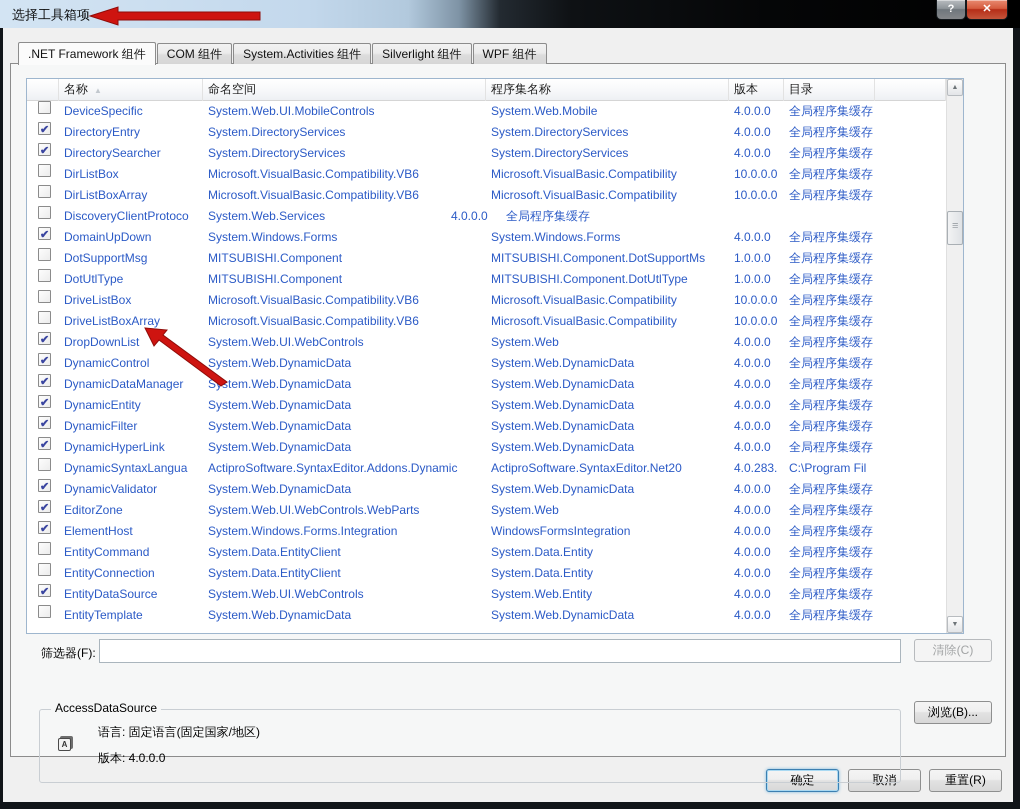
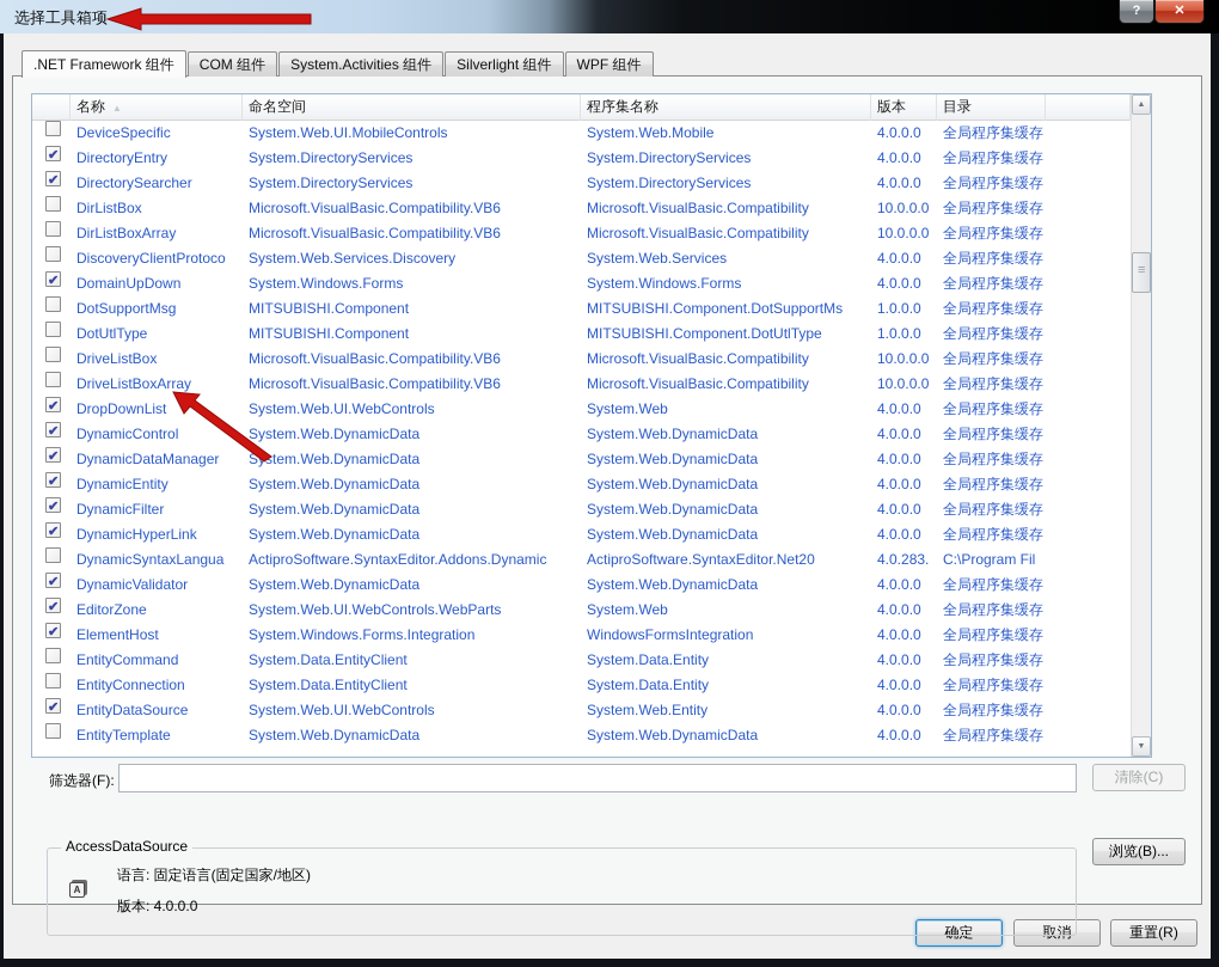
  选择工具箱项
  ?
  ✕
  .NET Framework 组件
  COM 组件
  System.Activities 组件
  Silverlight 组件
  WPF 组件
  名称 ▲
  命名空间
  程序集名称
  版本
  目录
  DeviceSpecific
  System.Web.UI.MobileControls
  System.Web.Mobile
  4.0.0.0
  全局程序集缓存
  DirectoryEntry
  System.DirectoryServices
  System.DirectoryServices
  4.0.0.0
  全局程序集缓存
  DirectorySearcher
  System.DirectoryServices
  System.DirectoryServices
  4.0.0.0
  全局程序集缓存
  DirListBox
  Microsoft.VisualBasic.Compatibility.VB6
  Microsoft.VisualBasic.Compatibility
  10.0.0.0
  全局程序集缓存
  DirListBoxArray
  Microsoft.VisualBasic.Compatibility.VB6
  Microsoft.VisualBasic.Compatibility
  10.0.0.0
  全局程序集缓存
  DiscoveryClientProtoco
+ System.Web.Services.Discovery
  System.Web.Services
  4.0.0.0
  全局程序集缓存
  DomainUpDown
  System.Windows.Forms
  System.Windows.Forms
  4.0.0.0
  全局程序集缓存
  DotSupportMsg
  MITSUBISHI.Component
  MITSUBISHI.Component.DotSupportMs
  1.0.0.0
  全局程序集缓存
  DotUtlType
  MITSUBISHI.Component
  MITSUBISHI.Component.DotUtlType
  1.0.0.0
  全局程序集缓存
  DriveListBox
  Microsoft.VisualBasic.Compatibility.VB6
  Microsoft.VisualBasic.Compatibility
  10.0.0.0
  全局程序集缓存
  DriveListBoxArray
  Microsoft.VisualBasic.Compatibility.VB6
  Microsoft.VisualBasic.Compatibility
  10.0.0.0
  全局程序集缓存
  DropDownList
  System.Web.UI.WebControls
  System.Web
  4.0.0.0
  全局程序集缓存
  DynamicControl
  System.Web.DynamicData
  System.Web.DynamicData
  4.0.0.0
  全局程序集缓存
  DynamicDataManager
  Sstem.Web.DynamicData
  System.Web.DynamicData
  4.0.0.0
  全局程序集缓存
  DynamicEntity
  System.Web.DynamicData
  System.Web.DynamicData
  4.0.0.0
  全局程序集缓存
  DynamicFilter
  System.Web.DynamicData
  System.Web.DynamicData
  4.0.0.0
  全局程序集缓存
  DynamicHyperLink
  System.Web.DynamicData
  System.Web.DynamicData
  4.0.0.0
  全局程序集缓存
  DynamicSyntaxLangua
  ActiproSoftware.SyntaxEditor.Addons.Dynamic
  ActiproSoftware.SyntaxEditor.Net20
  4.0.283.
  C:\Program Fil
  DynamicValidator
  System.Web.DynamicData
  System.Web.DynamicData
  4.0.0.0
  全局程序集缓存
  EditorZone
  System.Web.UI.WebControls.WebParts
  System.Web
  4.0.0.0
  全局程序集缓存
  ElementHost
  System.Windows.Forms.Integration
  WindowsFormsIntegration
  4.0.0.0
  全局程序集缓存
  EntityCommand
  System.Data.EntityClient
  System.Data.Entity
  4.0.0.0
  全局程序集缓存
  EntityConnection
  System.Data.EntityClient
  System.Data.Entity
  4.0.0.0
  全局程序集缓存
  EntityDataSource
  System.Web.UI.WebControls
  System.Web.Entity
  4.0.0.0
  全局程序集缓存
  EntityTemplate
  System.Web.DynamicData
  System.Web.DynamicData
  4.0.0.0
  全局程序集缓存
  筛选器(F):
  清除(C)
  浏览(B)...
  A
  语言: 固定语言(固定国家/地区)
  版本: 4.0.0.0
  AccessDataSource
  确定
  取消
  重置(R)
